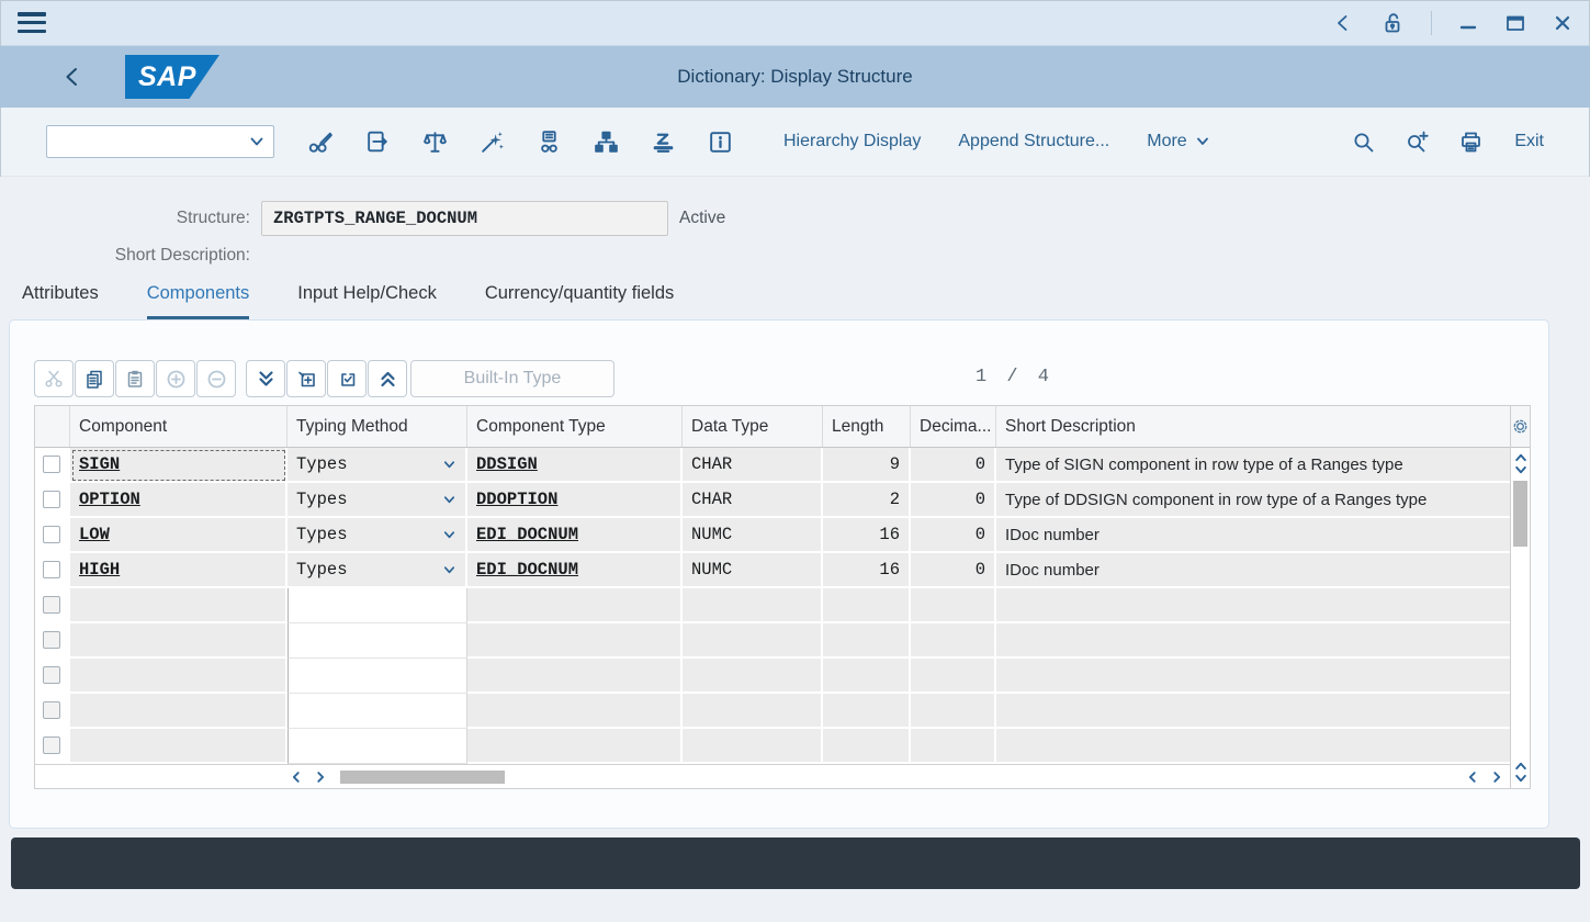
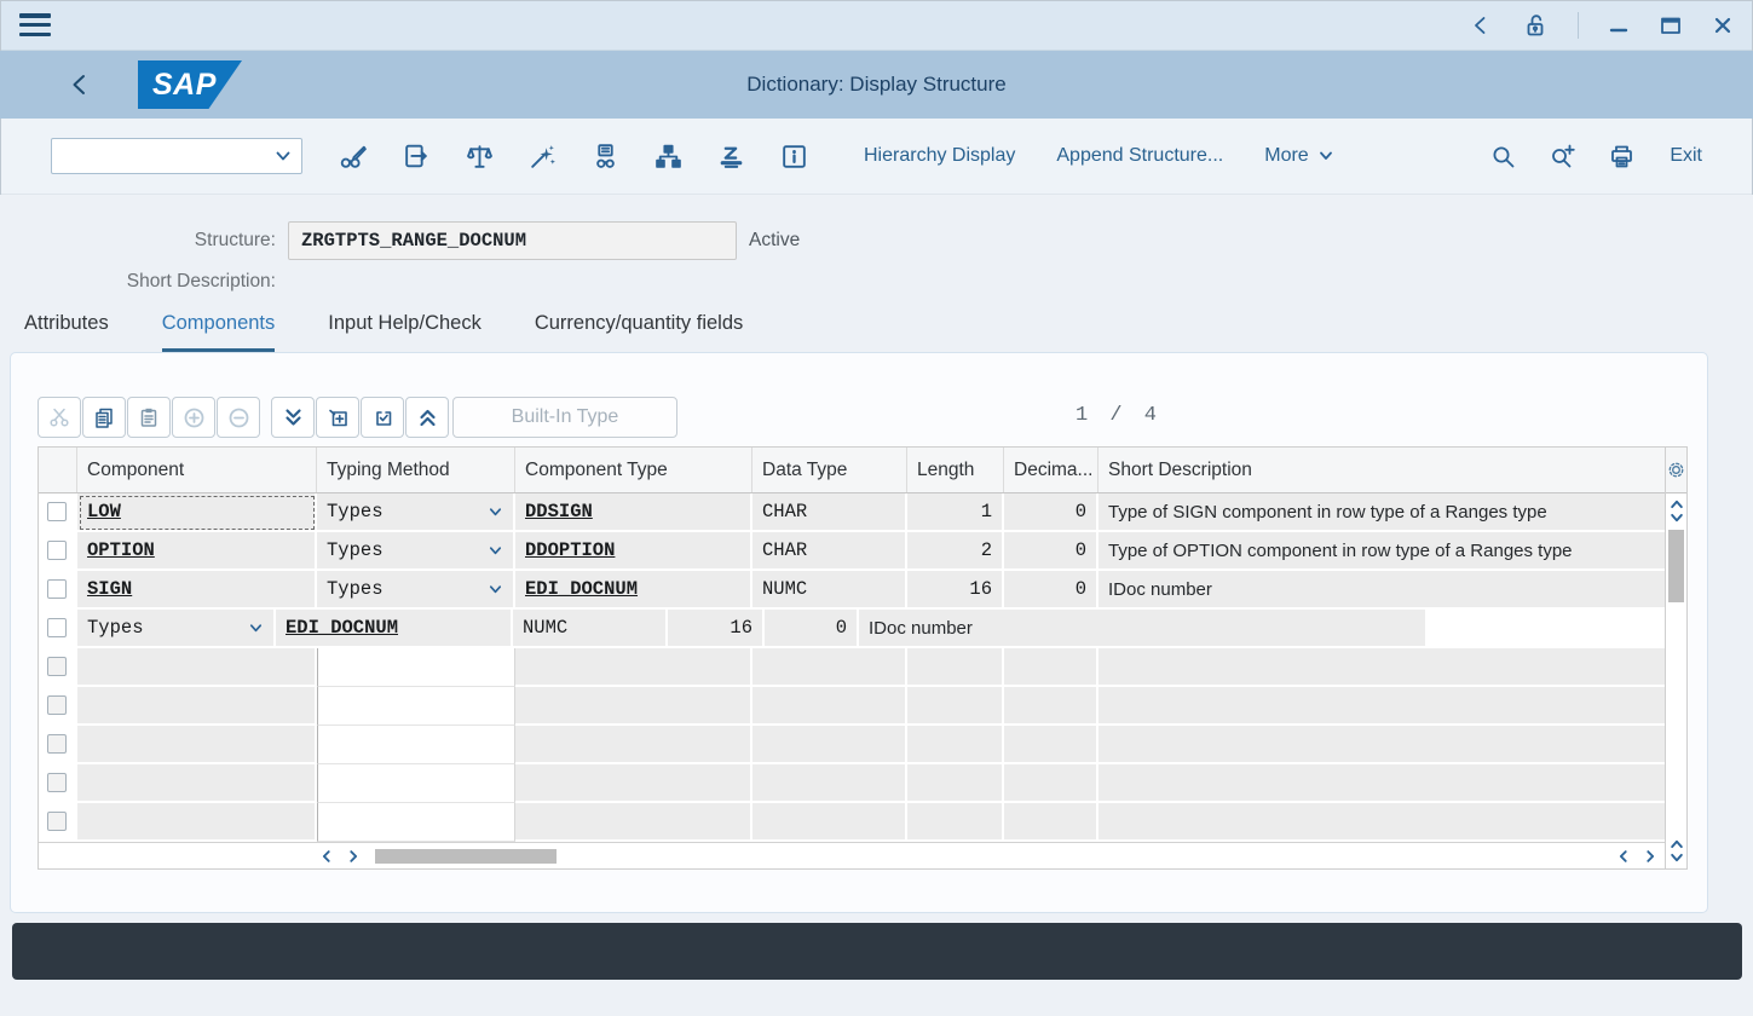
  SAP
  Dictionary: Display Structure
  Hierarchy Display
  Append Structure...
  More
  Exit
  Structure:
  ZRGTPTS_RANGE_DOCNUM
  Active
  Short Description:
  Attributes
  Components
  Input Help/Check
  Currency/quantity fields
  Built-In Type
  1 / 4
  Component
  Typing Method
  Component Type
  Data Type
  Length
  Decima...
  Short Description
- SIGN
+ LOW
  Types
  DDSIGN
  CHAR
- 9
+ 1
  0
  Type of SIGN component in row type of a Ranges type
  OPTION
  Types
  DDOPTION
  CHAR
  2
  0
- Type of DDSIGN component in row type of a Ranges type
+ Type of OPTION component in row type of a Ranges type
- LOW
+ SIGN
  Types
  EDI_DOCNUM
  NUMC
  16
  0
  IDoc number
- HIGH
  Types
  EDI_DOCNUM
  NUMC
  16
  0
  IDoc number
